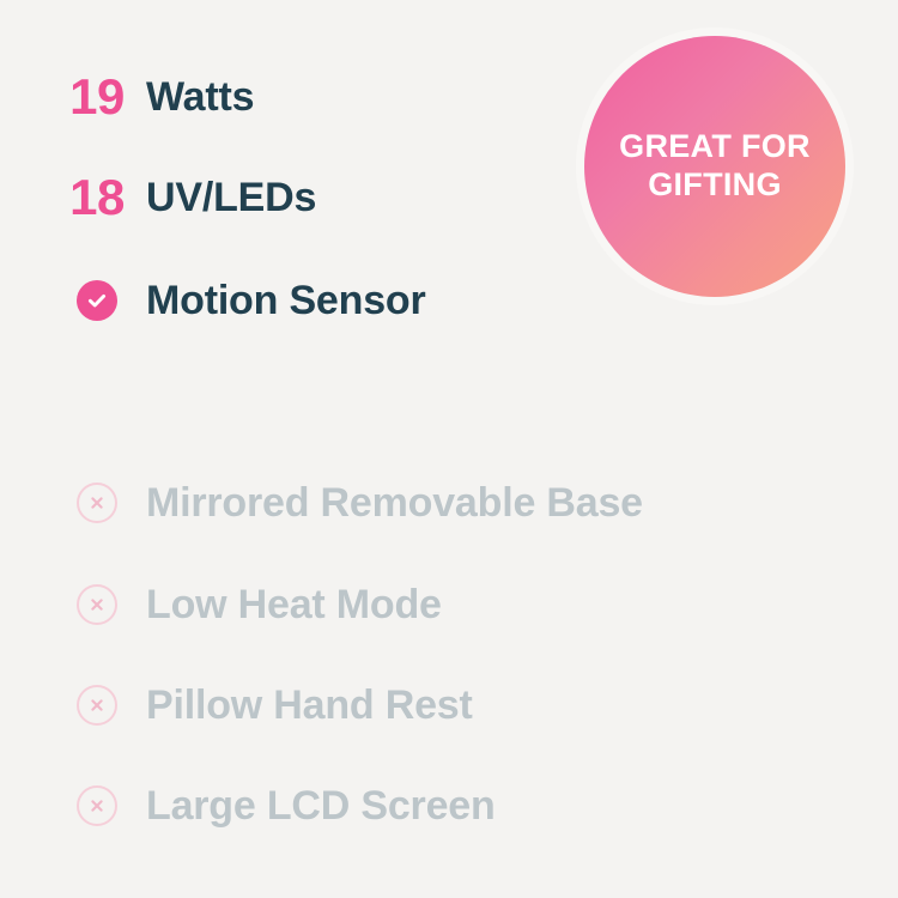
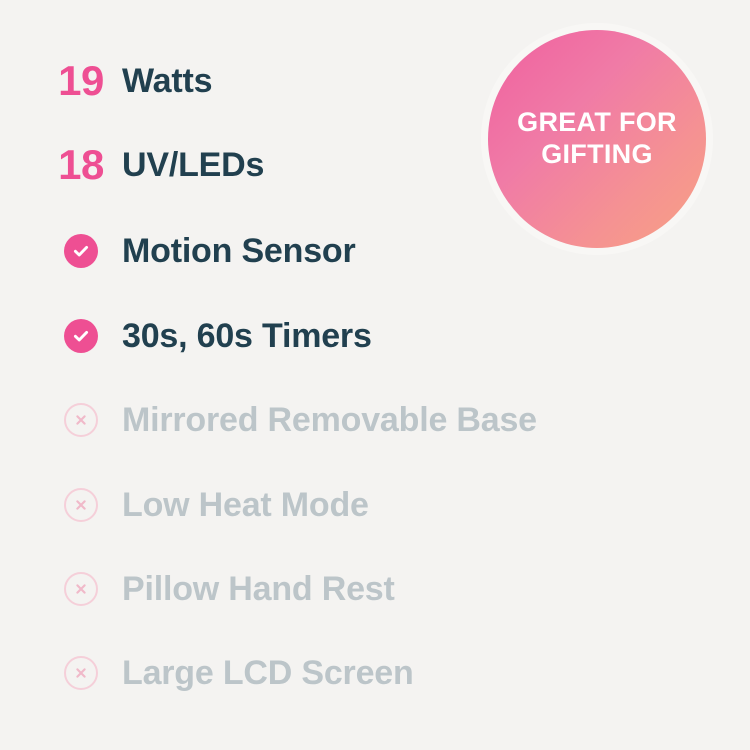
  19
  Watts
  18
  UV/LEDs
  Motion Sensor
+ 30s, 60s Timers
  Mirrored Removable Base
  Low Heat Mode
  Pillow Hand Rest
  Large LCD Screen
  GREAT FOR
  GIFTING
